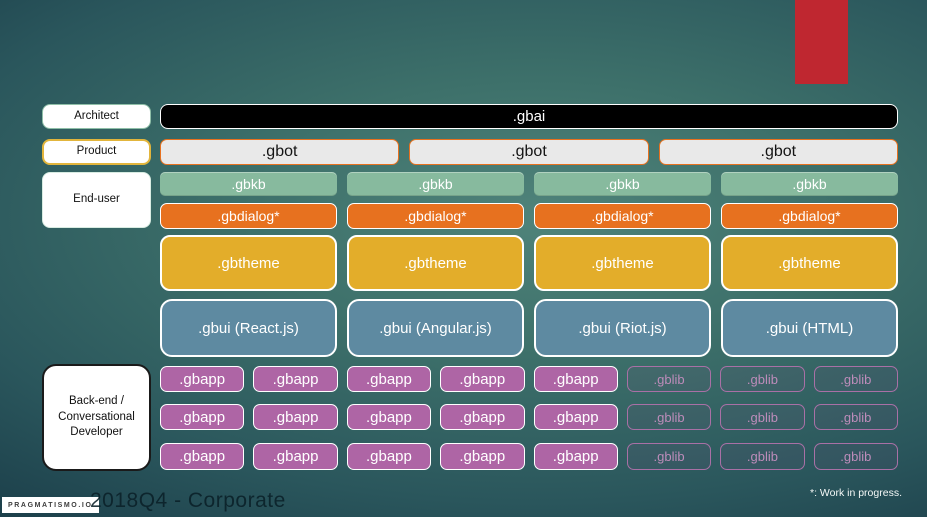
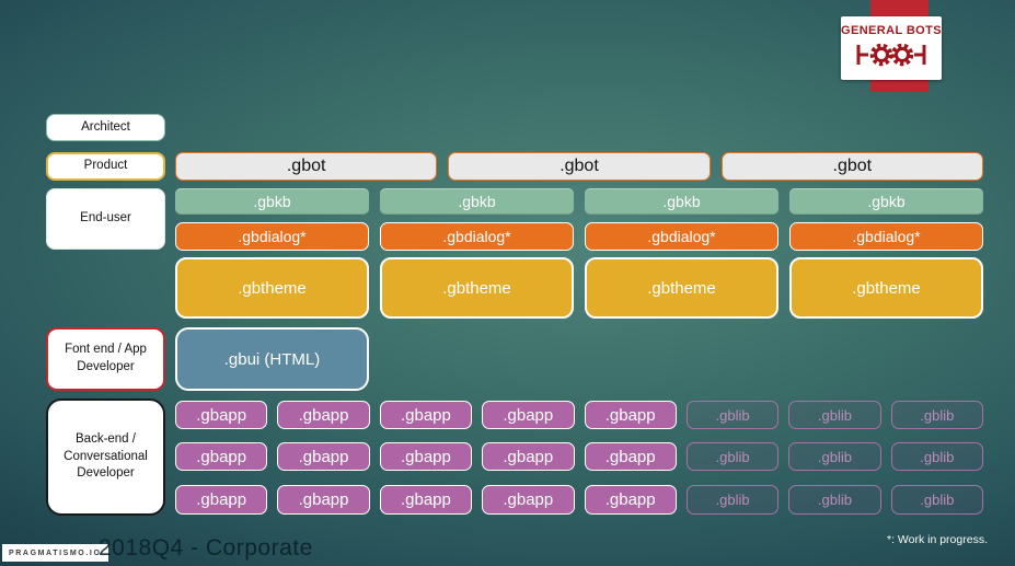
+ GENERAL BOTS
  Architect
  Product
  End-user
+ Font end / App Developer
  Back-end / Conversational Developer
- .gbai
  .gbot
  .gbot
  .gbot
  .gbkb
  .gbkb
  .gbkb
  .gbkb
  .gbdialog*
  .gbdialog*
  .gbdialog*
  .gbdialog*
  .gbtheme
  .gbtheme
  .gbtheme
  .gbtheme
- .gbui (React.js)
- .gbui (Angular.js)
- .gbui (Riot.js)
  .gbui (HTML)
  .gbapp
  .gbapp
  .gbapp
  .gbapp
  .gbapp
  .gblib
  .gblib
  .gblib
  .gbapp
  .gbapp
  .gbapp
  .gbapp
  .gbapp
  .gblib
  .gblib
  .gblib
  .gbapp
  .gbapp
  .gbapp
  .gbapp
  .gbapp
  .gblib
  .gblib
  .gblib
  2018Q4 - Corporate
  *: Work in progress.
